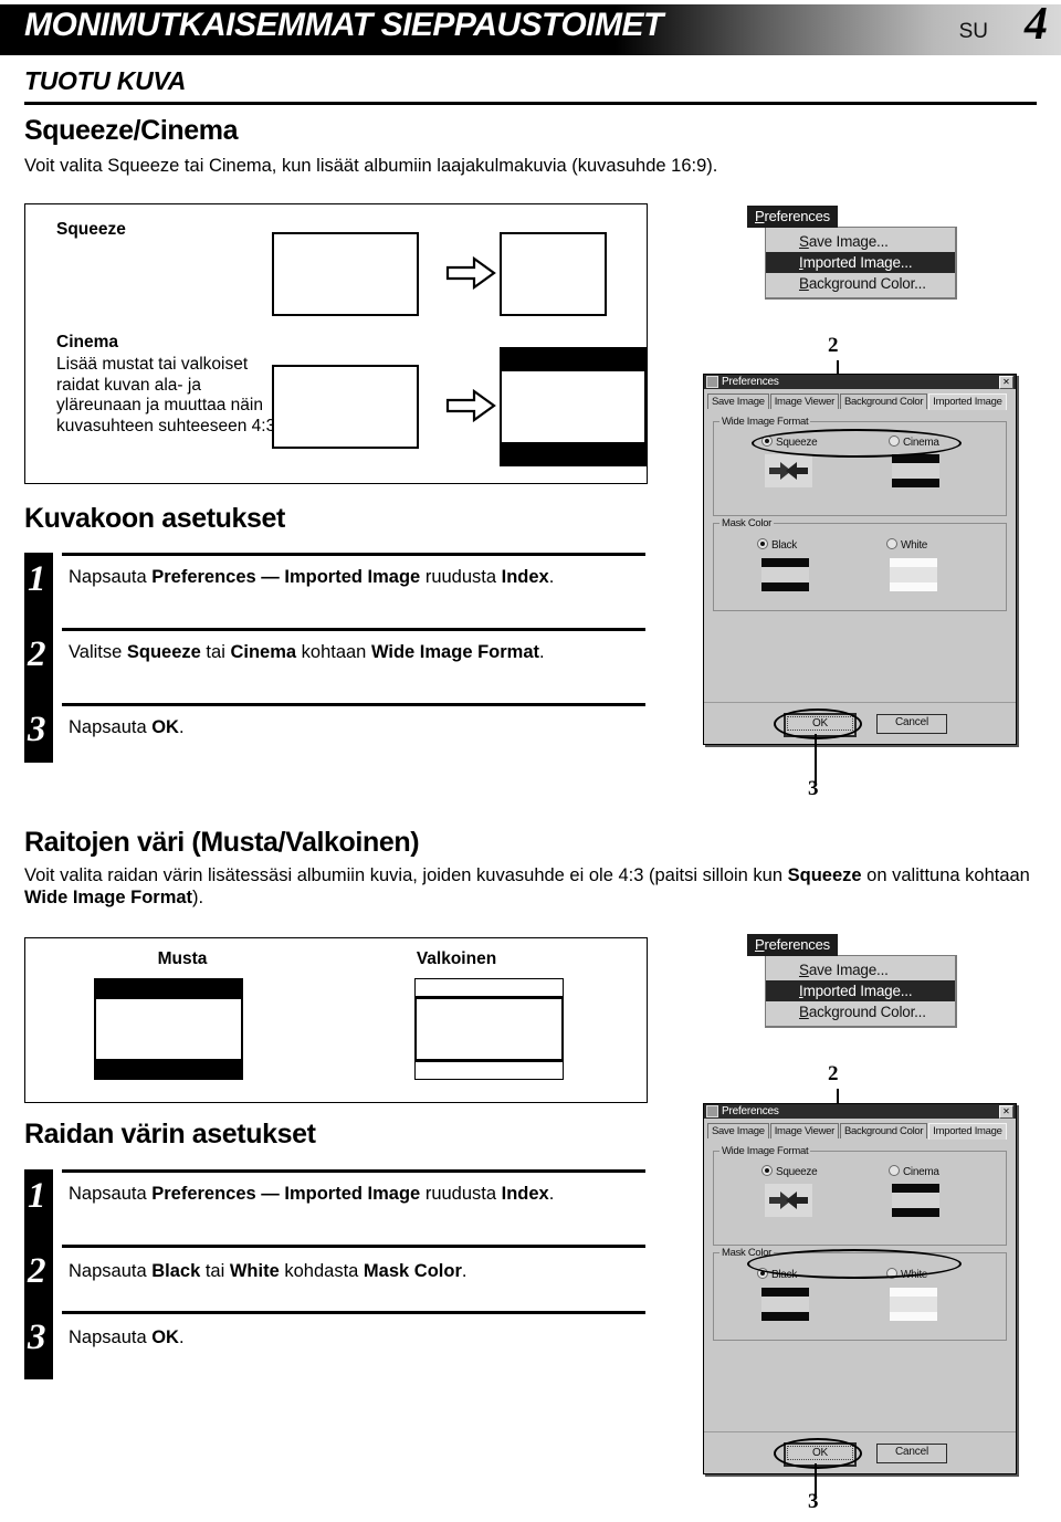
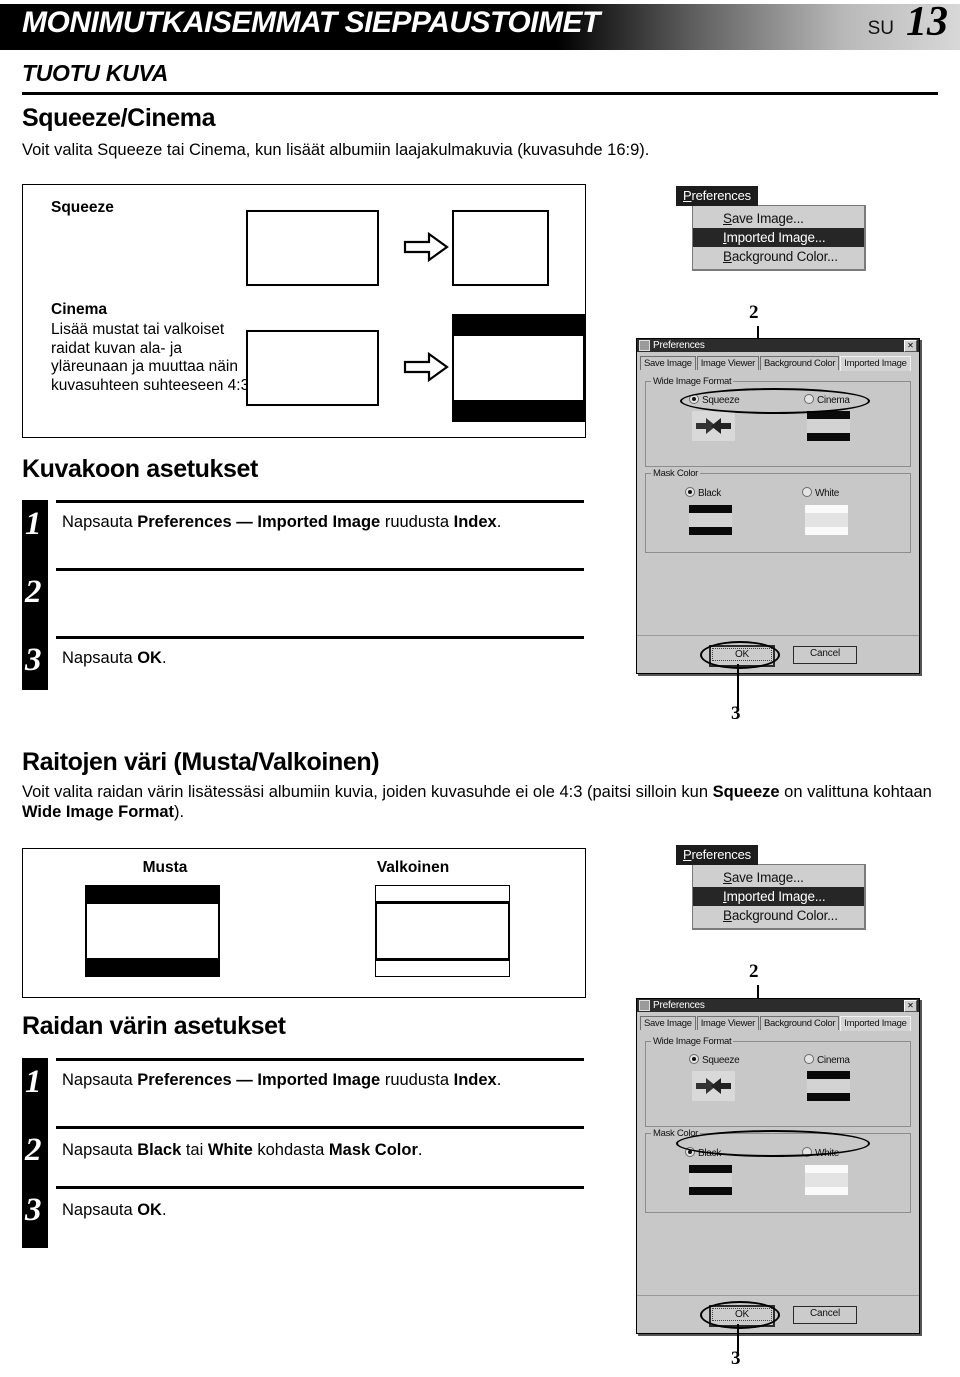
  MONIMUTKAISEMMAT SIEPPAUSTOIMET
  SU
- 4
+ 13
  TUOTU KUVA
  Squeeze/Cinema
  Voit valita Squeeze tai Cinema, kun lisäät albumiin laajakulmakuvia (kuvasuhde 16:9).
  Squeeze
  Cinema
  Lisää mustat tai valkoiset raidat kuvan ala- ja yläreunaan ja muuttaa näin kuvasuhteen suhteeseen 4:3
  Kuvakoon asetukset
  1
  Napsauta Preferences — Imported Image ruudusta Index.
  2
- Valitse Squeeze tai Cinema kohtaan Wide Image Format.
  3
  Napsauta OK.
  Preferences
  Save Image...
  Imported Image...
  Background Color...
  2
  Preferences
  ✕
  Save Image
  Image Viewer
  Background Color
  Imported Image
  Wide Image Format
  Squeeze
  Cinema
  Mask Color
  Black
  White
  OK
  Cancel
  3
  Raitojen väri (Musta/Valkoinen)
  Voit valita raidan värin lisätessäsi albumiin kuvia, joiden kuvasuhde ei ole 4:3 (paitsi silloin kun Squeeze on valittuna kohtaan Wide Image Format).
  Musta
  Valkoinen
  Preferences
  Save Image...
  Imported Image...
  Background Color...
  2
  Preferences
  ✕
  Save Image
  Image Viewer
  Background Color
  Imported Image
  Wide Image Format
  Squeeze
  Cinema
  Mask Color
  Black
  White
  OK
  Cancel
  3
  Raidan värin asetukset
  1
  Napsauta Preferences — Imported Image ruudusta Index.
  2
  Napsauta Black tai White kohdasta Mask Color.
  3
  Napsauta OK.
